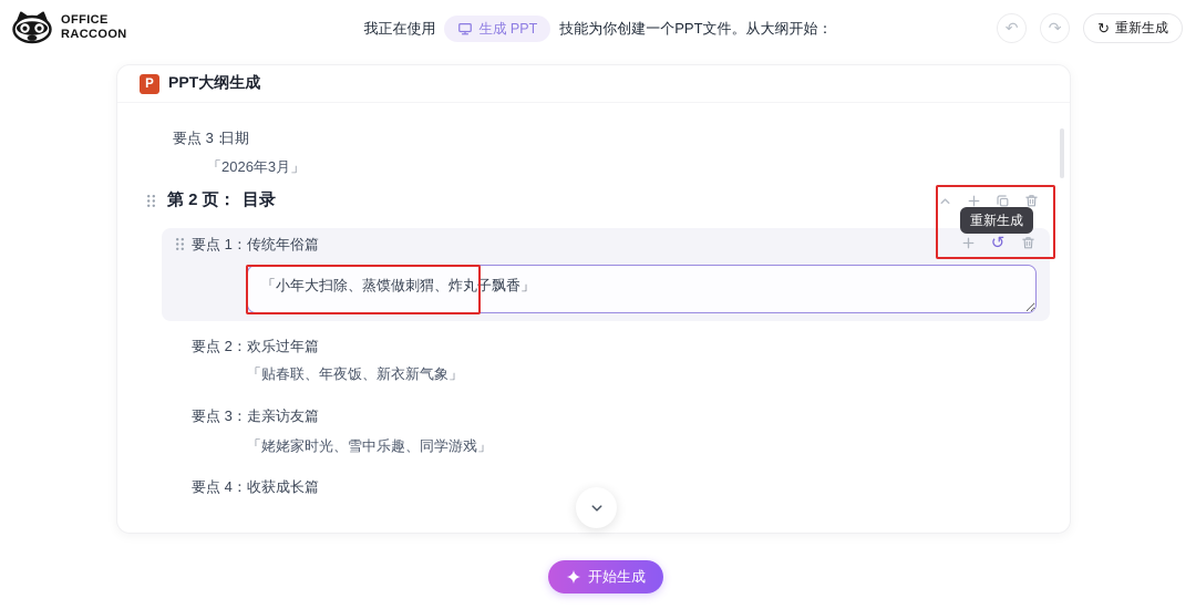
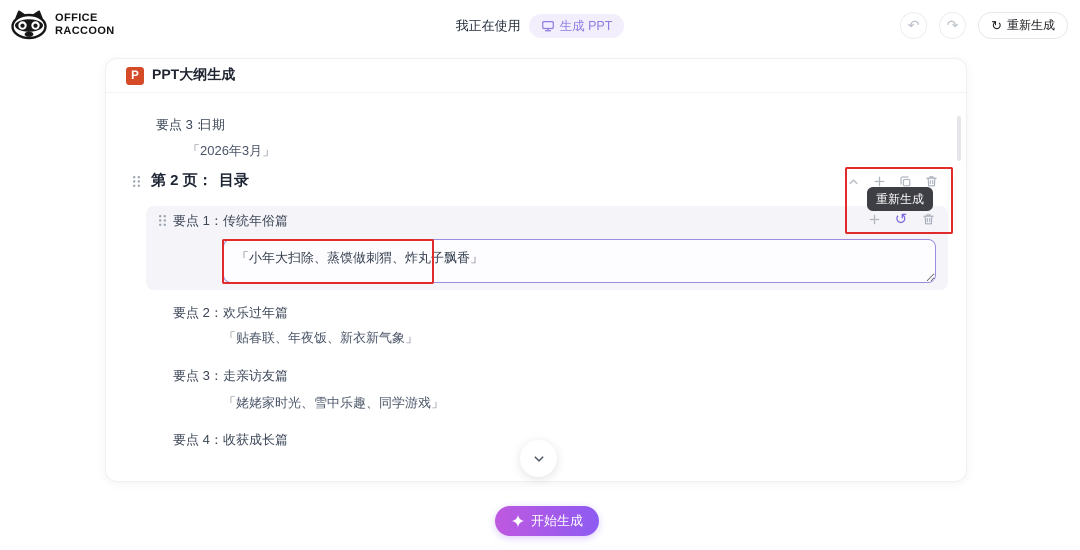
  OFFICE
  RACCOON
  我正在使用
  生成 PPT
- 技能为你创建一个PPT文件。从大纲开始：
  ↶
  ↷
  ↻
  重新生成
  P
  PPT大纲生成
  要点 3：
  日期
  「2026年3月」
  第 2 页：
  目录
  要点 1：
  传统年俗篇
  ↺
  重新生成
  「小年大扫除、蒸馍做刺猬、炸丸子飘香」
  要点 2：
  欢乐过年篇
  「贴春联、年夜饭、新衣新气象」
  要点 3：
  走亲访友篇
  「姥姥家时光、雪中乐趣、同学游戏」
  要点 4：
  收获成长篇
  开始生成
